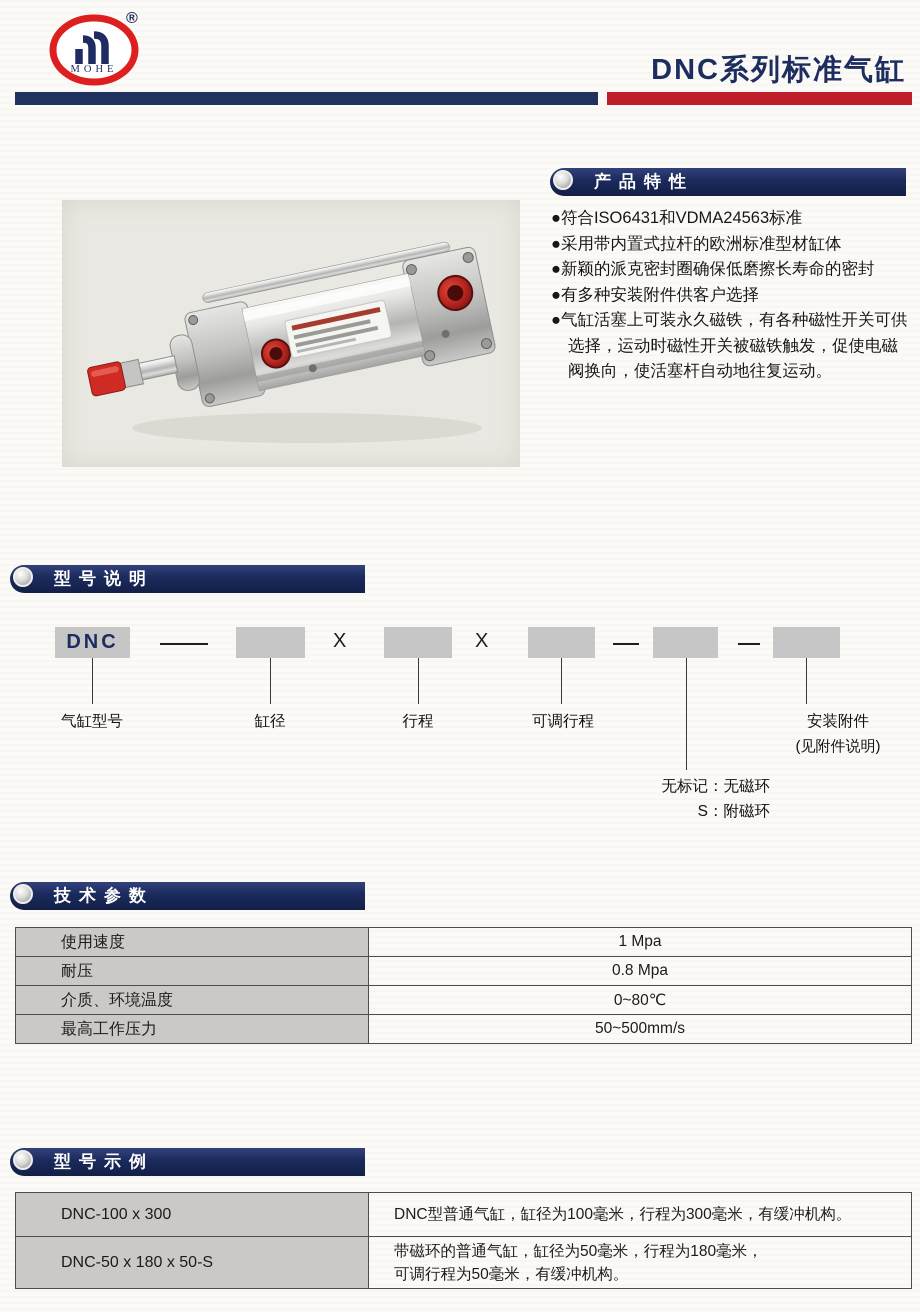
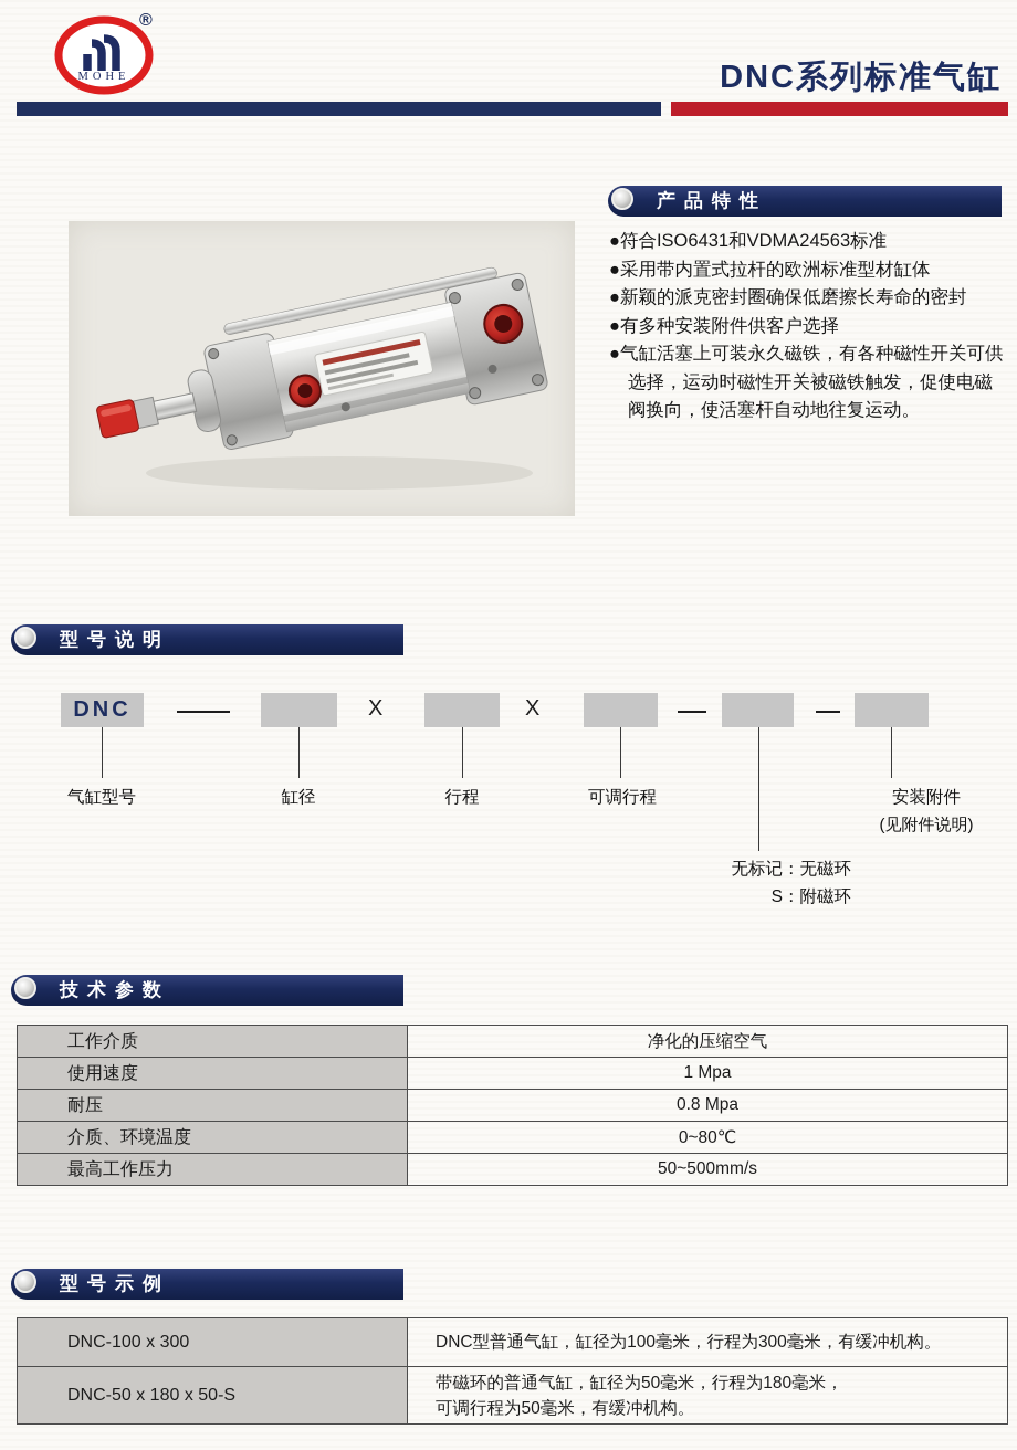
  MOHE
  ®
  DNC系列标准气缸
  产品特性
  ●符合ISO6431和VDMA24563标准
  ●采用带内置式拉杆的欧洲标准型材缸体
  ●新颖的派克密封圈确保低磨擦长寿命的密封
  ●有多种安装附件供客户选择
  ●气缸活塞上可装永久磁铁，有各种磁性开关可供选择，运动时磁性开关被磁铁触发，促使电磁阀换向，使活塞杆自动地往复运动。
  型号说明
  DNC
  X
  X
  气缸型号
  缸径
  行程
  可调行程
  安装附件
  (见附件说明)
  无标记：无磁环
  S：附磁环
  技术参数
+ 工作介质	净化的压缩空气
  使用速度	1 Mpa
  耐压	0.8 Mpa
  介质、环境温度	0~80℃
  最高工作压力	50~500mm/s
  型号示例
  DNC-100 x 300	DNC型普通气缸，缸径为100毫米，行程为300毫米，有缓冲机构。
  DNC-50 x 180 x 50-S	带磁环的普通气缸，缸径为50毫米，行程为180毫米， 可调行程为50毫米，有缓冲机构。
